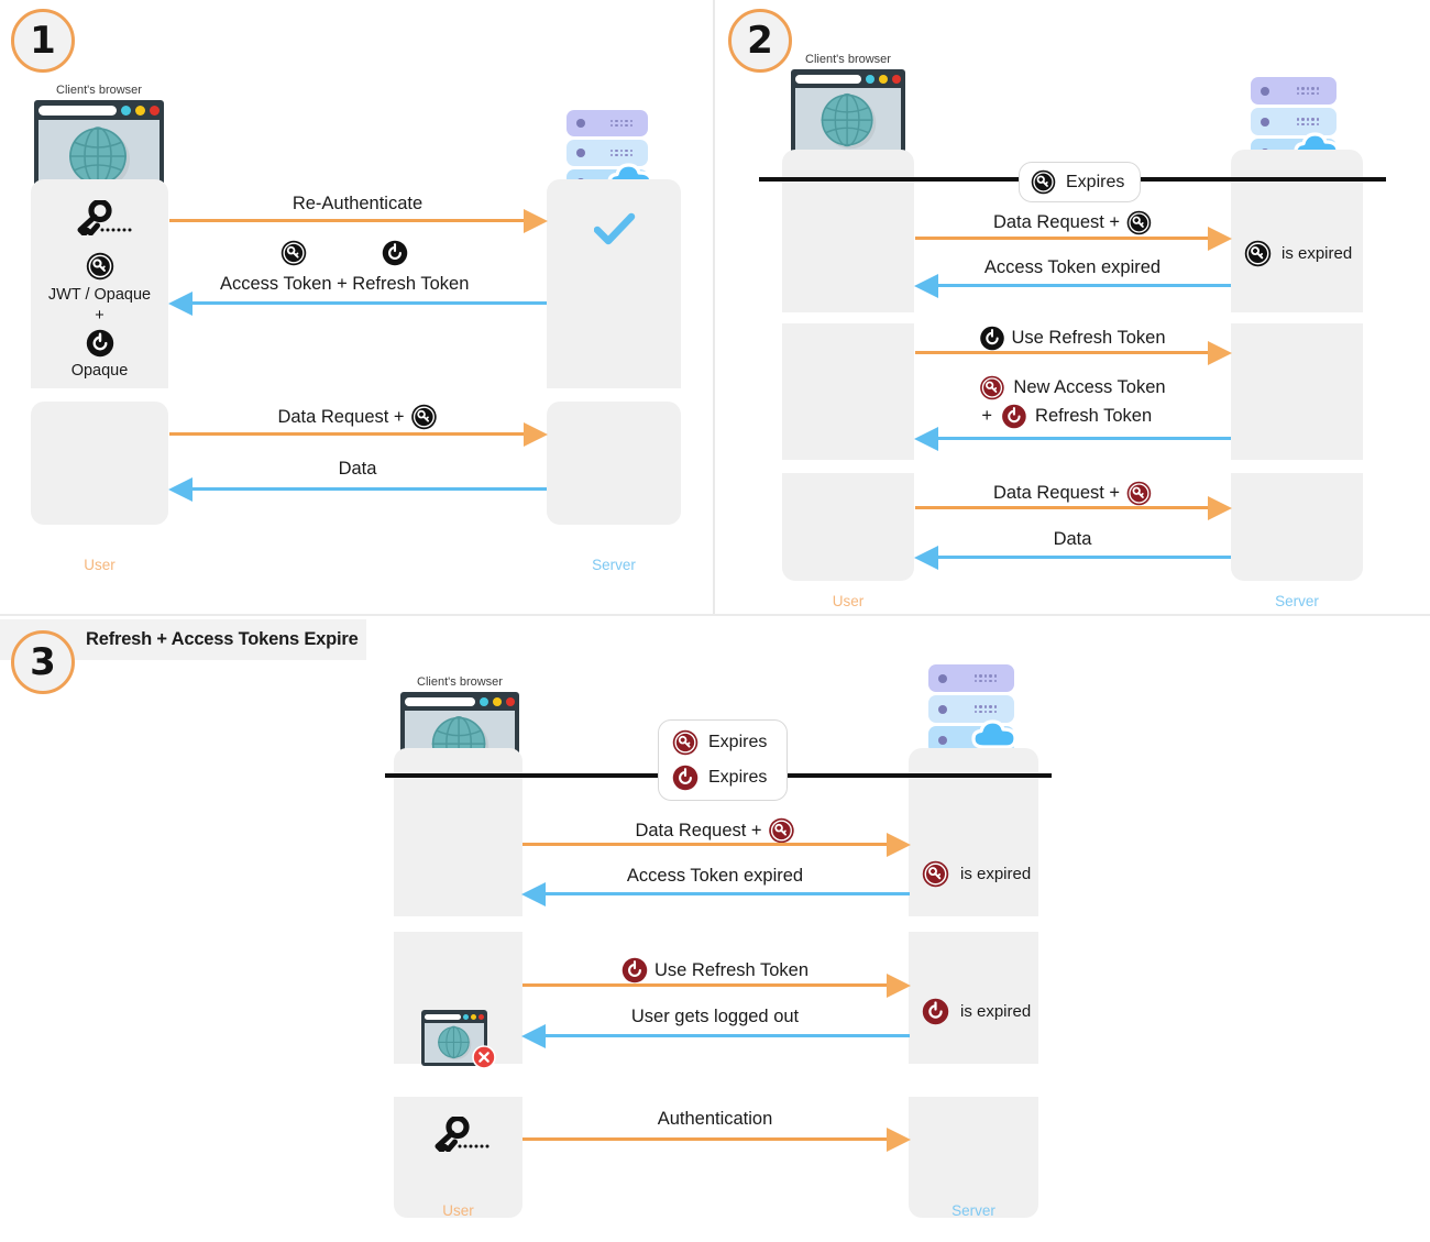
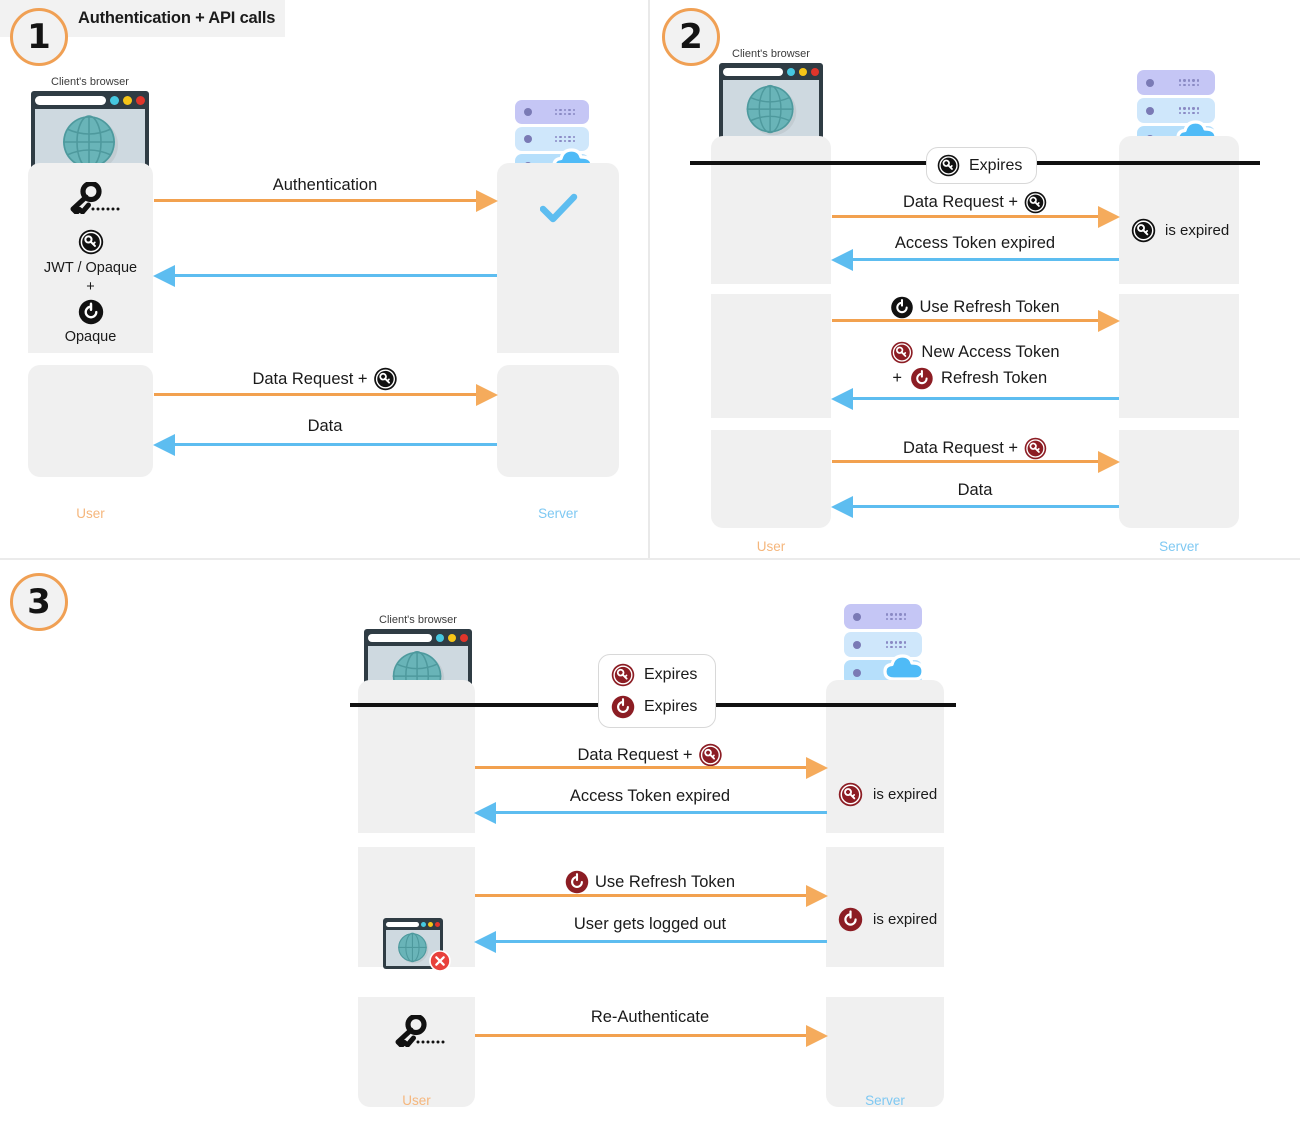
+ Authentication + API calls
  1
  Client's browser
  JWT / Opaque
  +
  Opaque
- Re-Authenticate
+ Authentication
- Access Token + Refresh Token
  Data Request +
  Data
  User
  Server
  2
  Client's browser
  Expires
  is expired
  Data Request +
  Access Token expired
  Use Refresh Token
  New Access Token
  +
  Refresh Token
  Data Request +
  Data
  User
  Server
- Refresh + Access Tokens Expire
  3
  Client's browser
  Expires
  Expires
  is expired
  is expired
  Data Request +
  Access Token expired
  Use Refresh Token
  User gets logged out
- Authentication
+ Re-Authenticate
  User
  Server
